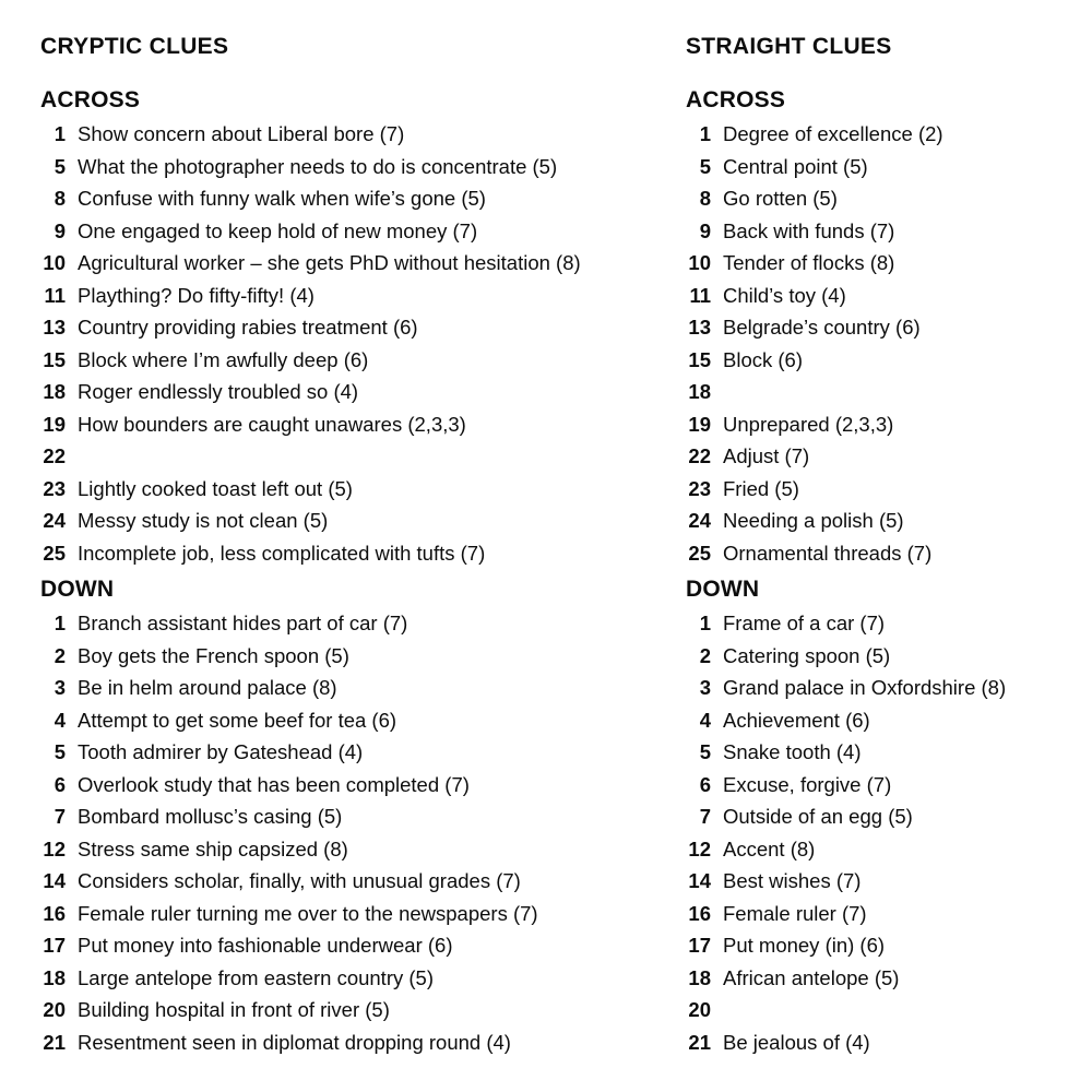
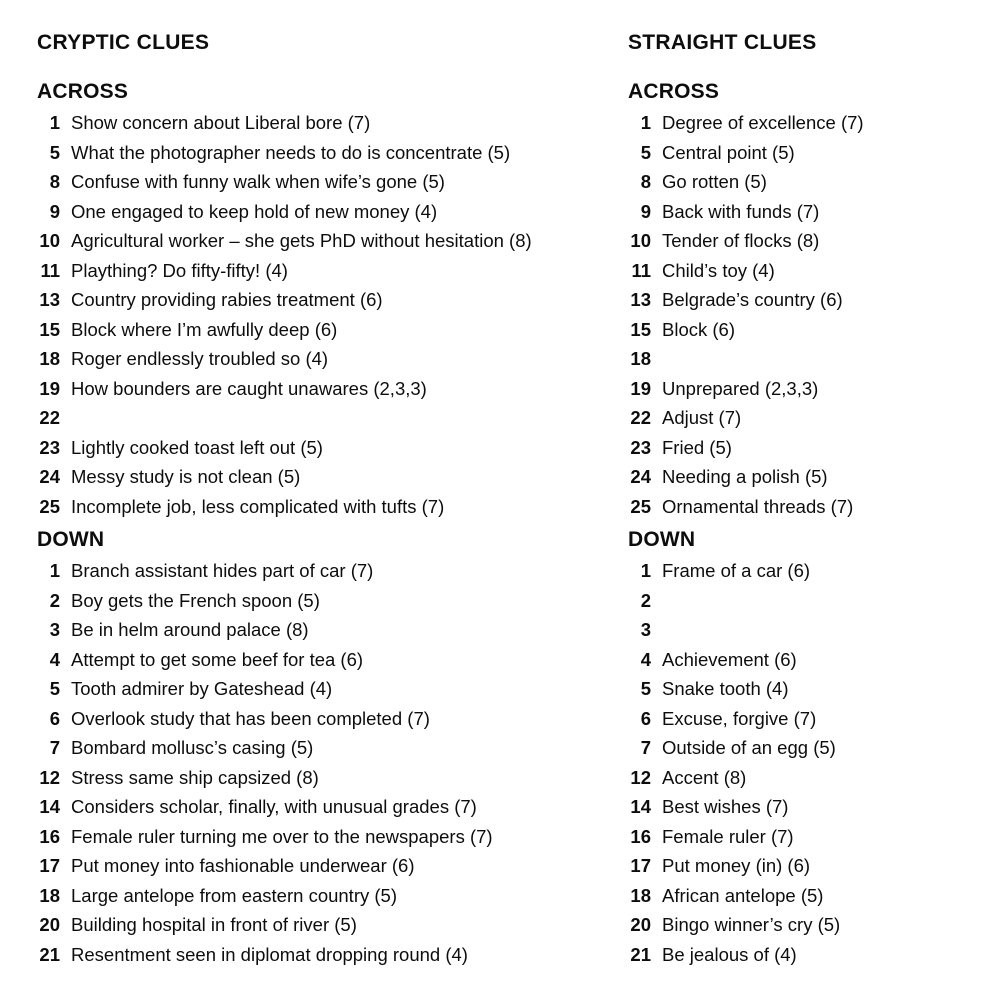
  CRYPTIC CLUES
  ACROSS
  1
  Show concern about Liberal bore (7)
  5
  What the photographer needs to do is concentrate (5)
  8
  Confuse with funny walk when wife’s gone (5)
  9
- One engaged to keep hold of new money (7)
+ One engaged to keep hold of new money (4)
  10
  Agricultural worker – she gets PhD without hesitation (8)
  11
  Plaything? Do fifty-fifty! (4)
  13
  Country providing rabies treatment (6)
  15
  Block where I’m awfully deep (6)
  18
  Roger endlessly troubled so (4)
  19
  How bounders are caught unawares (2,3,3)
  22
  23
  Lightly cooked toast left out (5)
  24
  Messy study is not clean (5)
  25
  Incomplete job, less complicated with tufts (7)
  DOWN
  1
  Branch assistant hides part of car (7)
  2
  Boy gets the French spoon (5)
  3
  Be in helm around palace (8)
  4
  Attempt to get some beef for tea (6)
  5
  Tooth admirer by Gateshead (4)
  6
  Overlook study that has been completed (7)
  7
  Bombard mollusc’s casing (5)
  12
  Stress same ship capsized (8)
  14
  Considers scholar, finally, with unusual grades (7)
  16
  Female ruler turning me over to the newspapers (7)
  17
  Put money into fashionable underwear (6)
  18
  Large antelope from eastern country (5)
  20
  Building hospital in front of river (5)
  21
  Resentment seen in diplomat dropping round (4)
  STRAIGHT CLUES
  ACROSS
  1
- Degree of excellence (2)
+ Degree of excellence (7)
  5
  Central point (5)
  8
  Go rotten (5)
  9
  Back with funds (7)
  10
  Tender of flocks (8)
  11
  Child’s toy (4)
  13
  Belgrade’s country (6)
  15
  Block (6)
  18
  19
  Unprepared (2,3,3)
  22
  Adjust (7)
  23
  Fried (5)
  24
  Needing a polish (5)
  25
  Ornamental threads (7)
  DOWN
  1
- Frame of a car (7)
+ Frame of a car (6)
  2
- Catering spoon (5)
  3
- Grand palace in Oxfordshire (8)
  4
  Achievement (6)
  5
  Snake tooth (4)
  6
  Excuse, forgive (7)
  7
  Outside of an egg (5)
  12
  Accent (8)
  14
  Best wishes (7)
  16
  Female ruler (7)
  17
  Put money (in) (6)
  18
  African antelope (5)
  20
+ Bingo winner’s cry (5)
  21
  Be jealous of (4)
